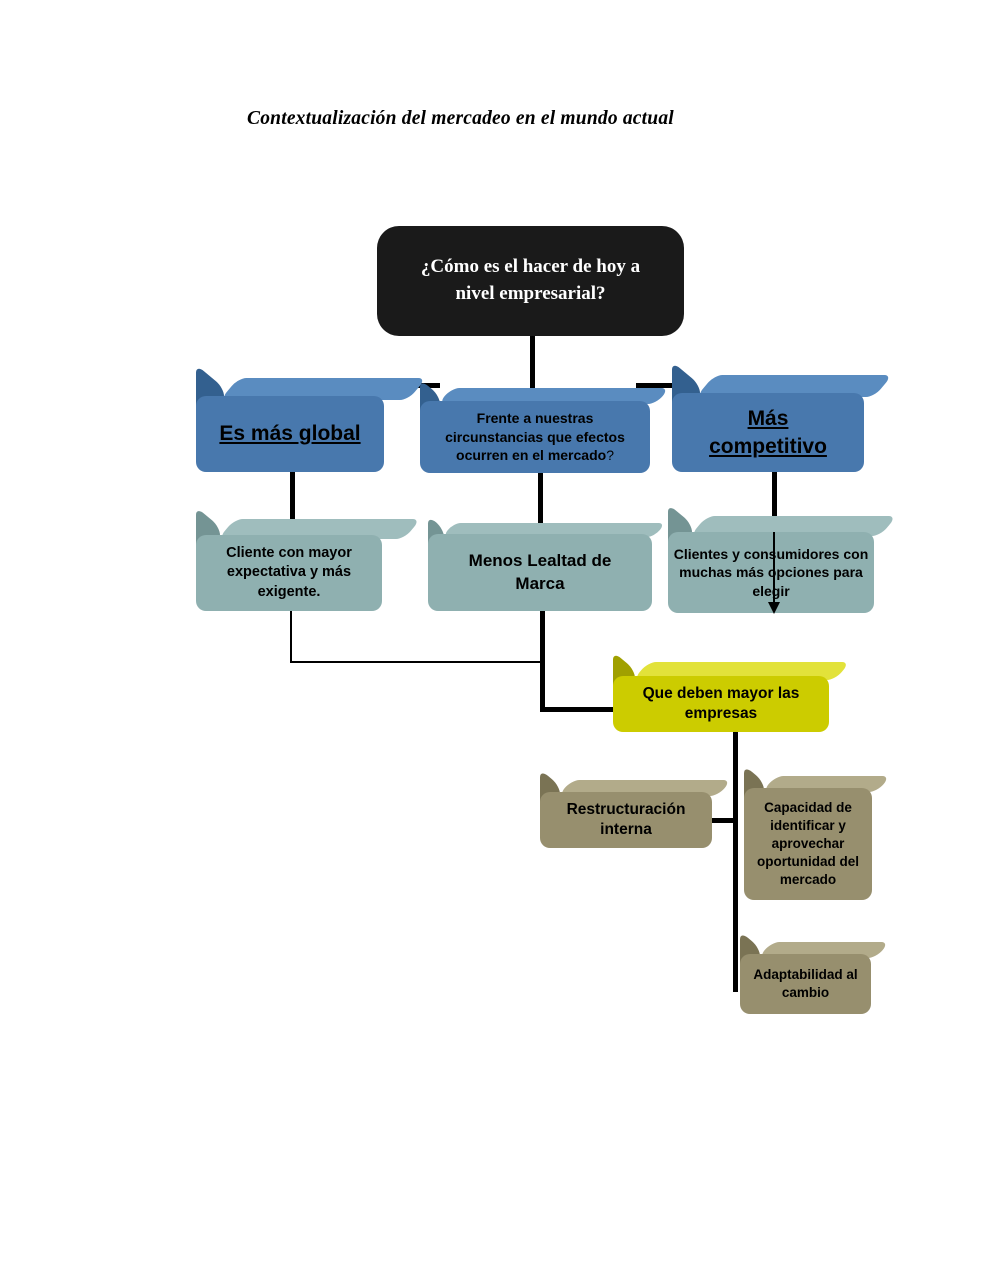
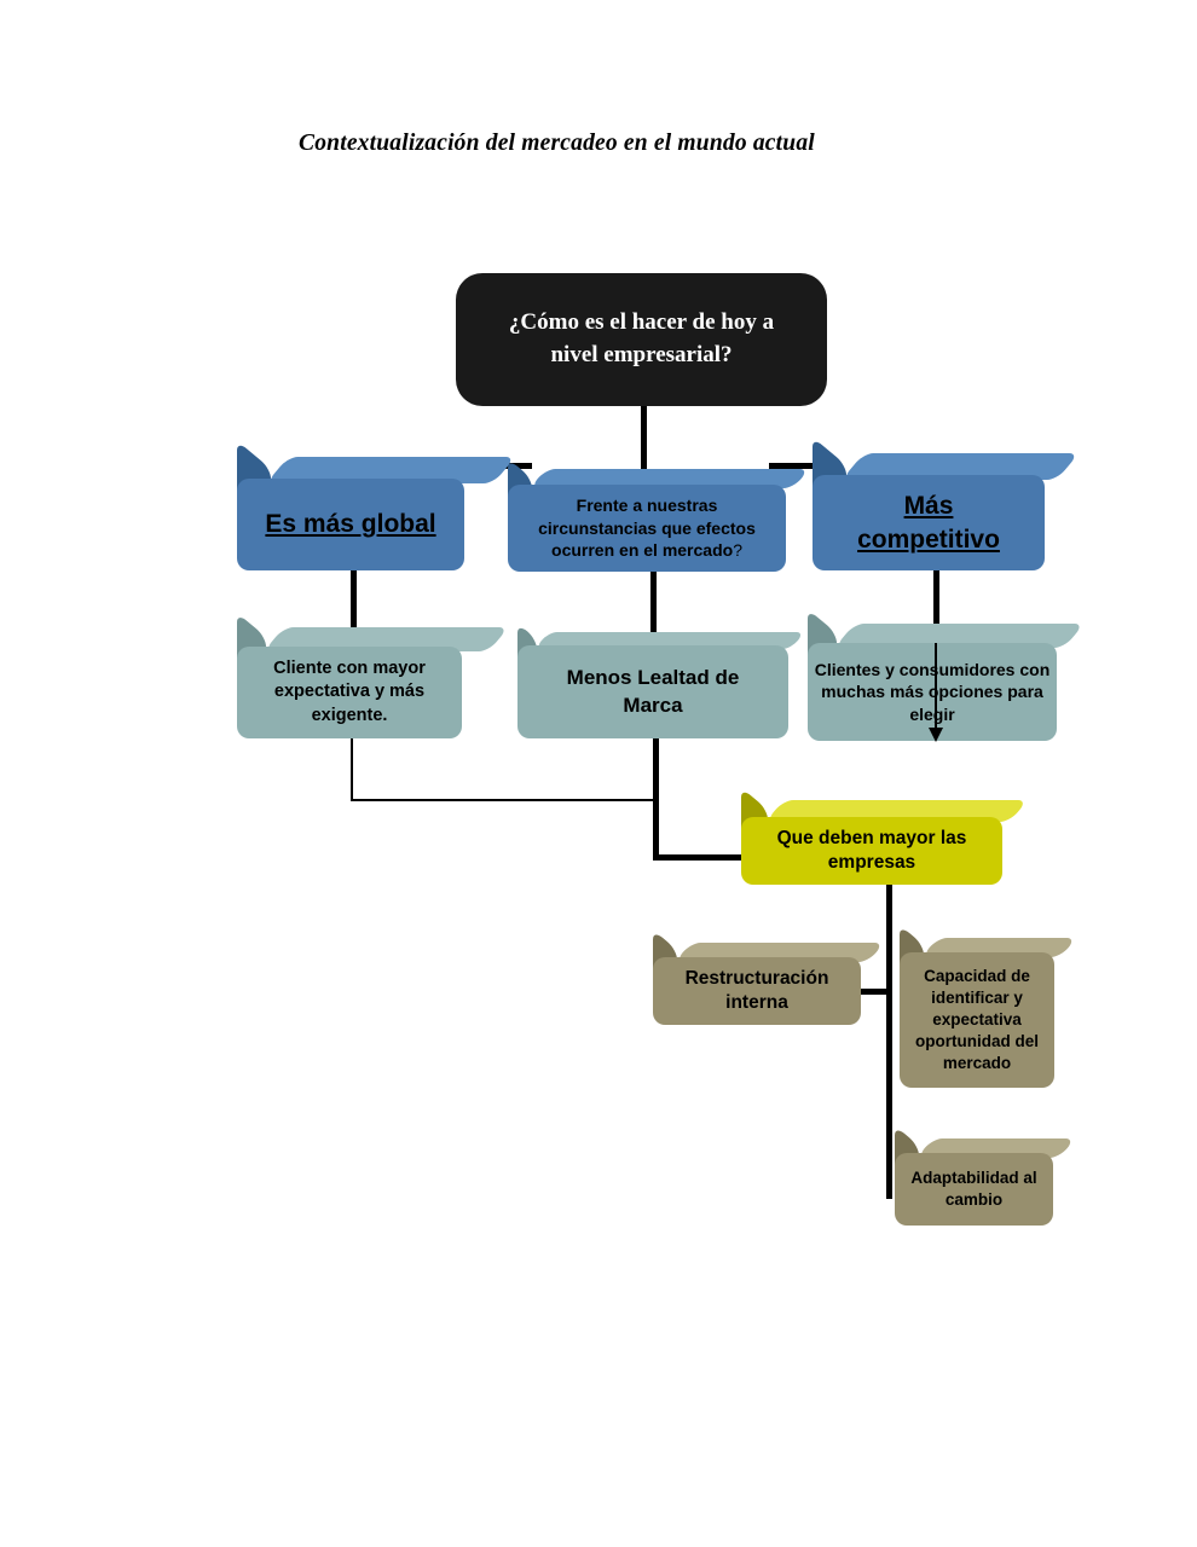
  Contextualización del mercadeo en el mundo actual
  ¿Cómo es el hacer de hoy a nivel empresarial?
  Es más global
  Frente a nuestras
  circunstancias que efectos
  ocurren en el mercado?
  Más
  competitivo
  Cliente con mayor expectativa y más exigente.
  Menos Lealtad de Marca
  Clientes y conumidores con muchas máspciones para elegir
  Que deben mayor las empresas
  Restructuración interna
- Capacidad de identificar y aprovechar oportunidad del mercado
+ Capacidad de identificar y expectativa oportunidad del mercado
  Adaptabilidad al cambio
